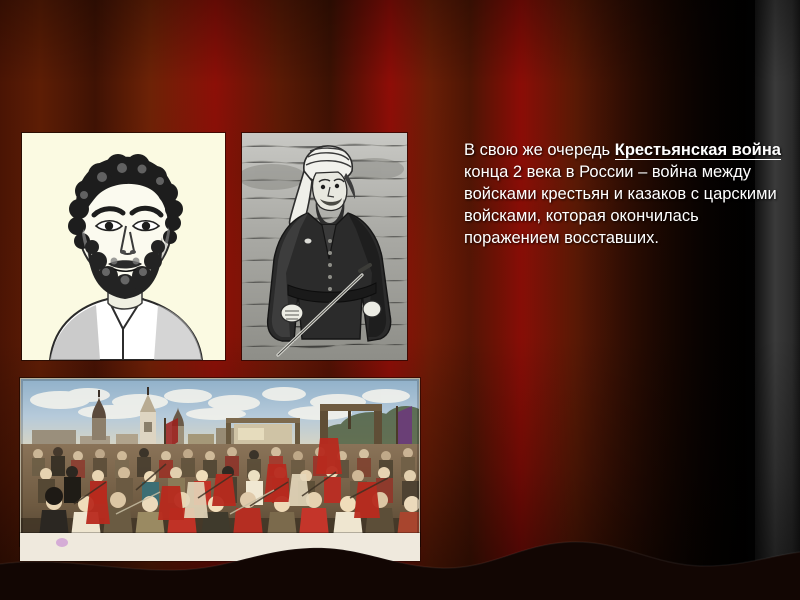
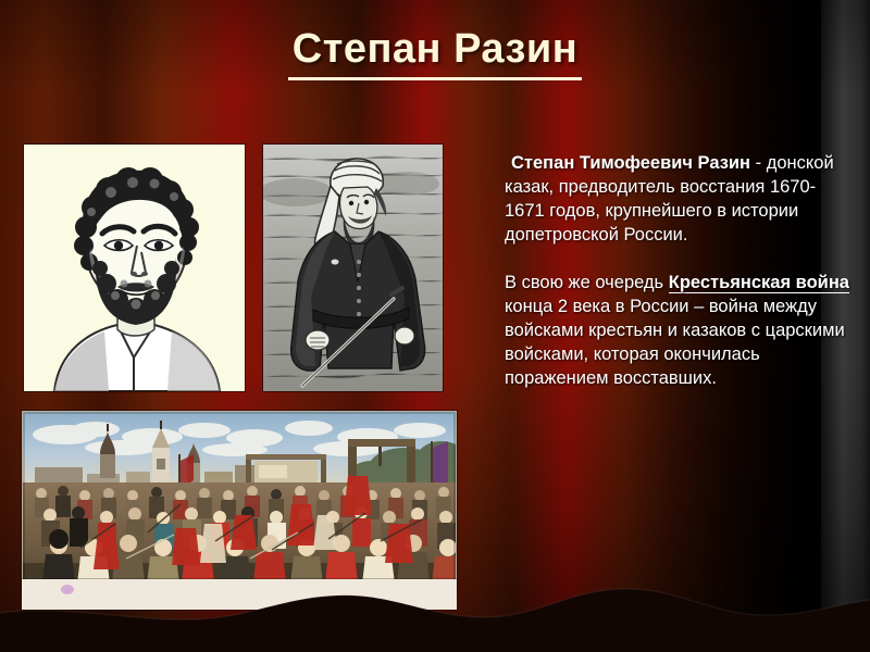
+ Степан Разин
+ Степан Тимофеевич Разин - донской казак, предводитель восстания 1670-1671 годов, крупнейшего в истории допетровской России.
  В свою же очередь Крестьянская война конца 2 века в России – война между войсками крестьян и казаков с царскими войсками, которая окончилась поражением восставших.
